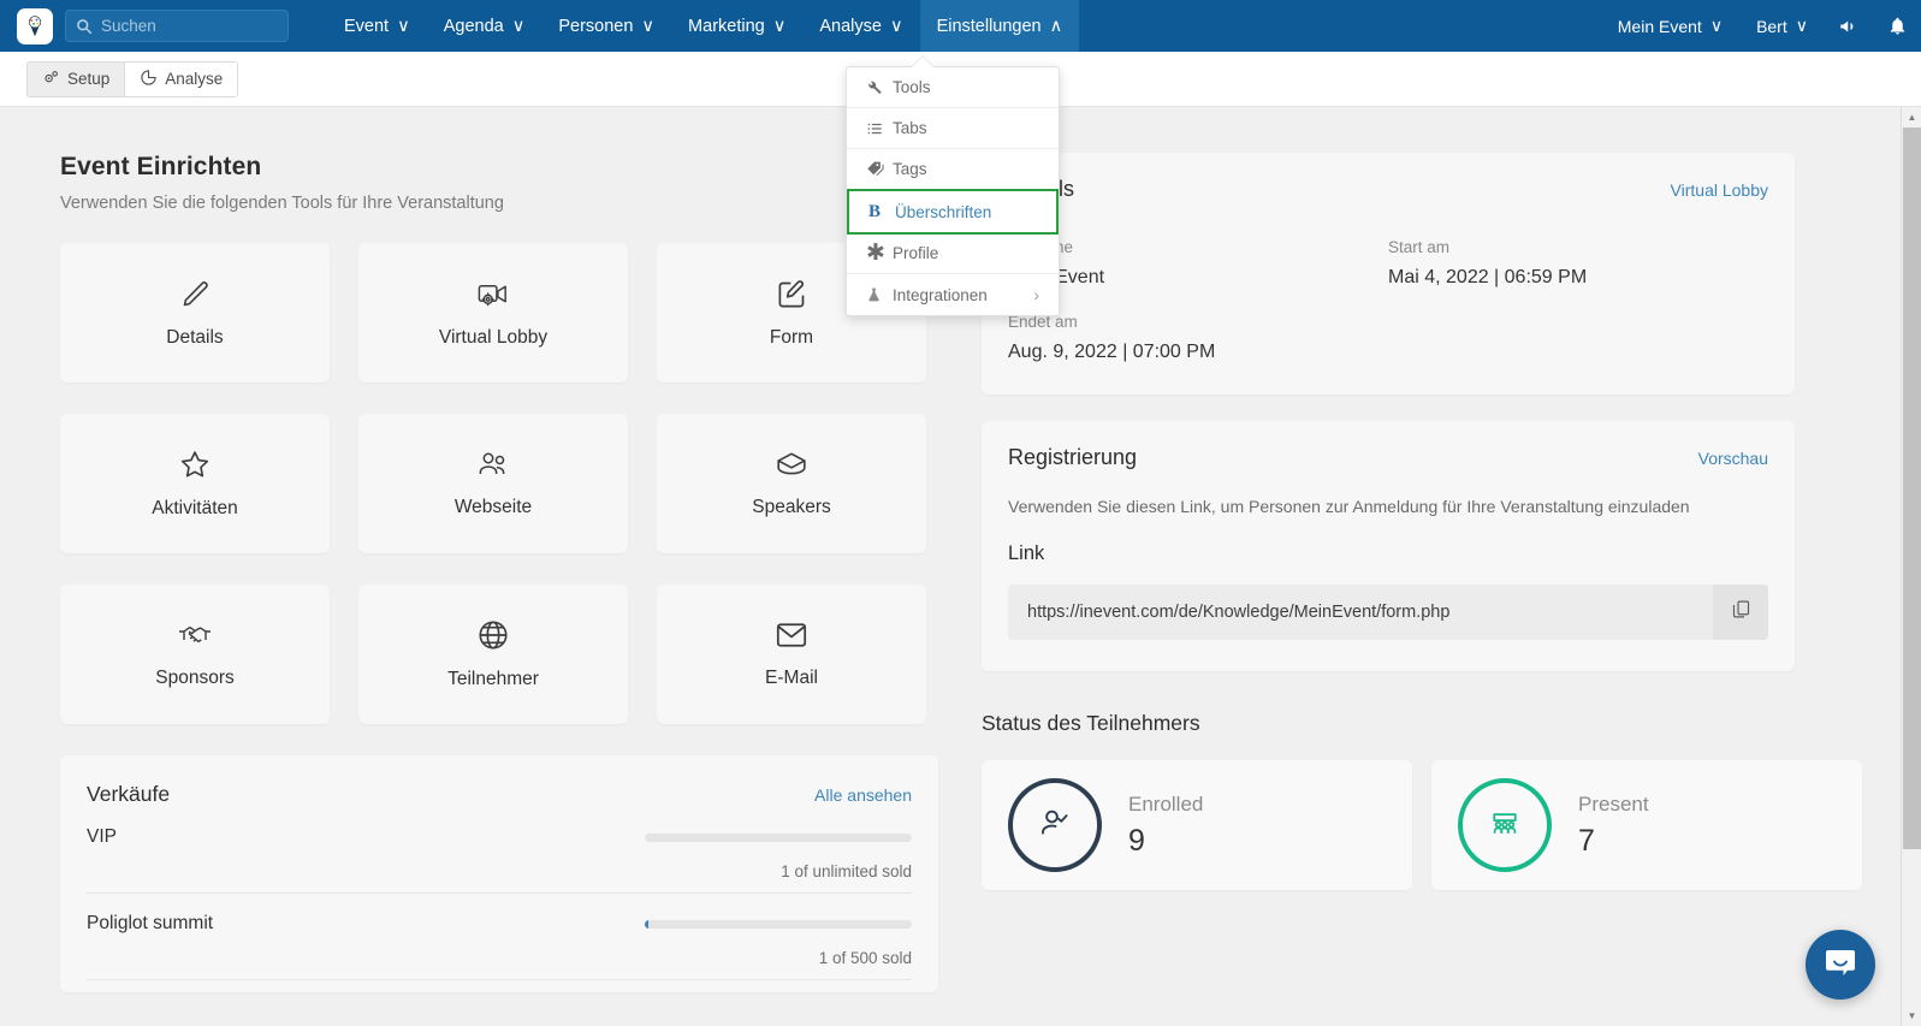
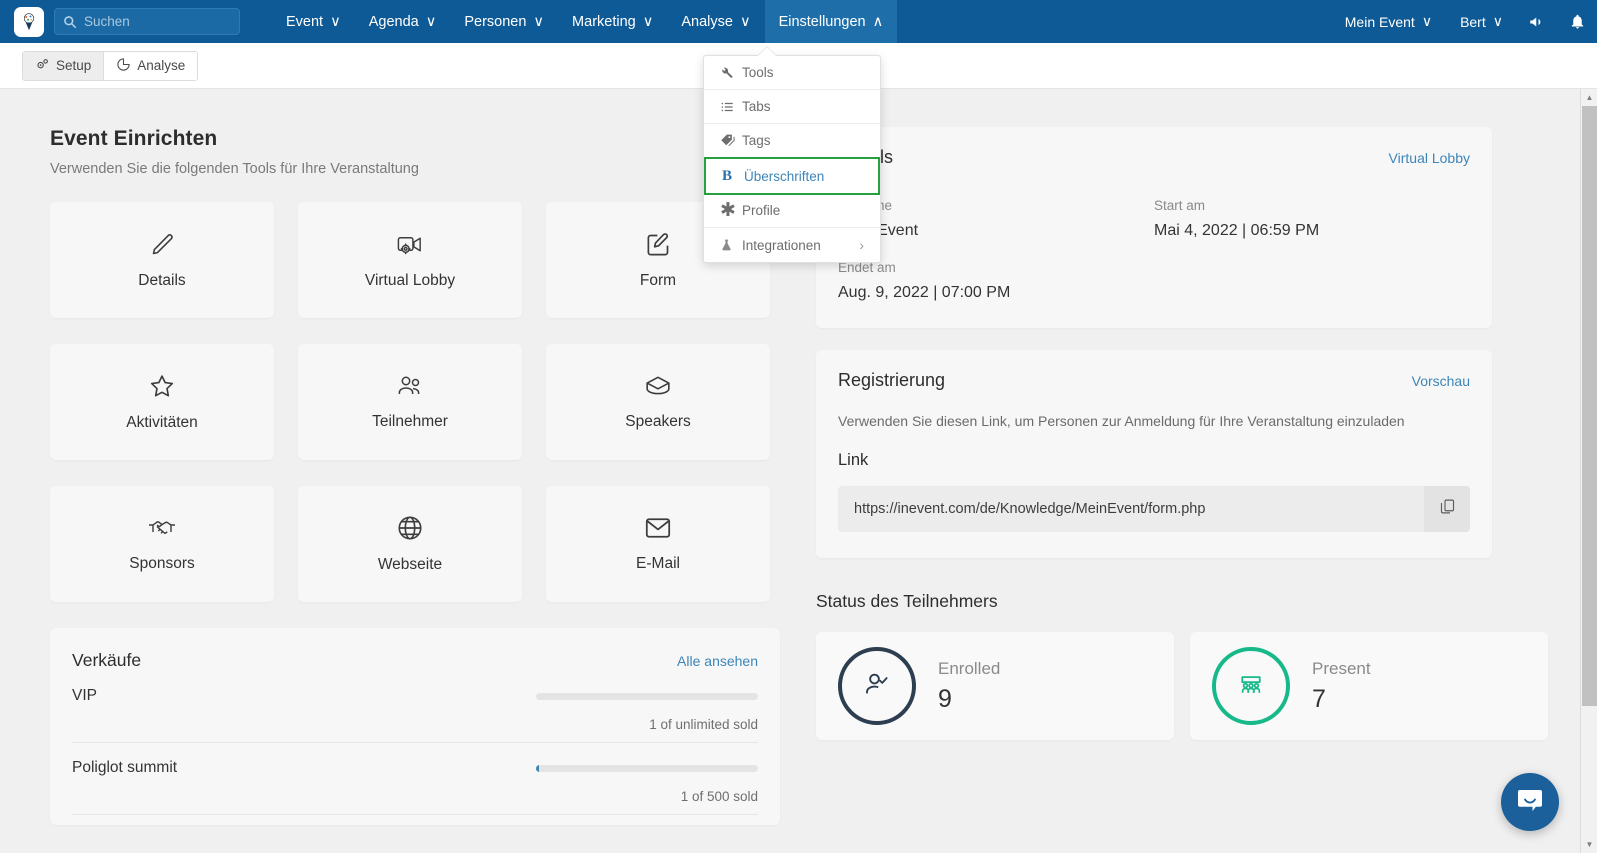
  Suchen
  Event
  ∨
  Agenda
  ∨
  Personen
  ∨
  Marketing
  ∨
  Analyse
  ∨
  Einstellungen
  ∧
  Mein Event
  ∨
  Bert
  ∨
  Setup
  Analyse
  Tools
  Tabs
  Tags
  B
  Überschriften
  ✱
  Profile
  Integrationen
  ›
  Event Einrichten
  Verwenden Sie die folgenden Tools für Ihre Veranstaltung
  Details
  Virtual Lobby
  Form
  Aktivitäten
- Webseite
+ Teilnehmer
  Speakers
  Sponsors
- Teilnehmer
+ Webseite
  E-Mail
  Verkäufe
  Alle ansehen
  VIP
  1 of unlimited sold
  Poliglot summit
  1 of 500 sold
  Virtual Lobby
  Start am
  Mai 4, 2022 | 06:59 PM
  Endet am
  Aug. 9, 2022 | 07:00 PM
  Registrierung
  Vorschau
  Verwenden Sie diesen Link, um Personen zur Anmeldung für Ihre Veranstaltung einzuladen
  Link
  https://inevent.com/de/Knowledge/MeinEvent/form.php
  Status des Teilnehmers
  Enrolled
  9
  Present
  7
  ▲
  ▼
